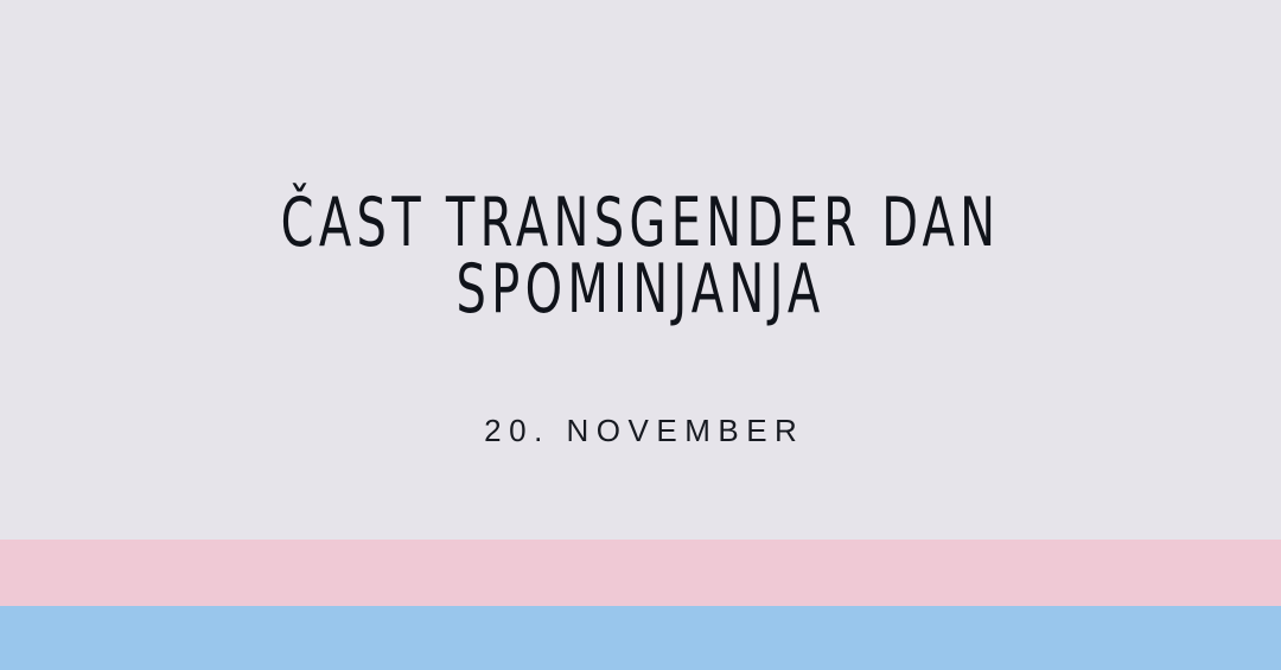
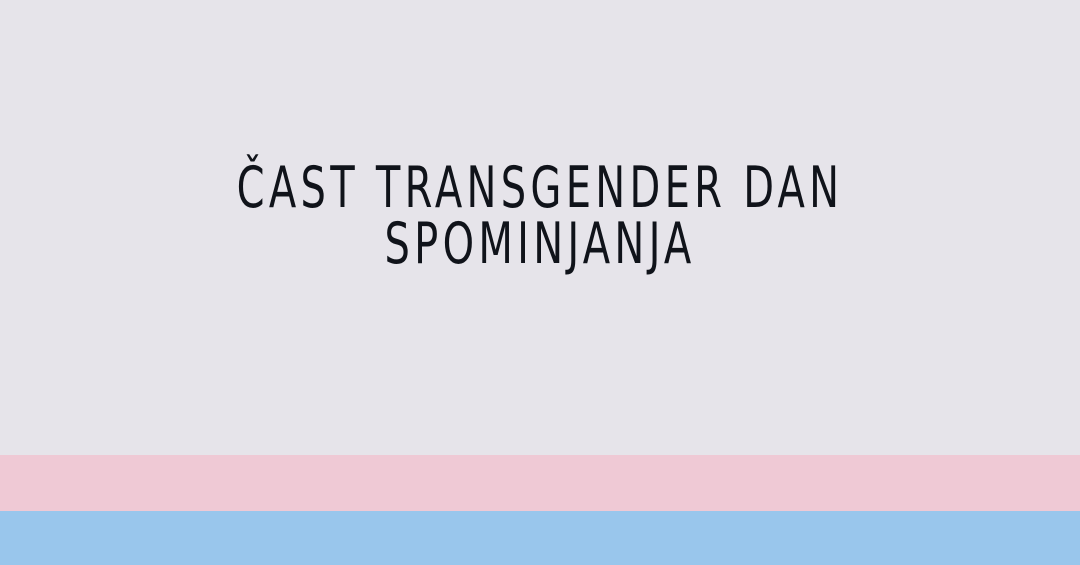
  ČAST TRANSGENDER DAN
  SPOMINJANJA
- 20. NOVEMBER
